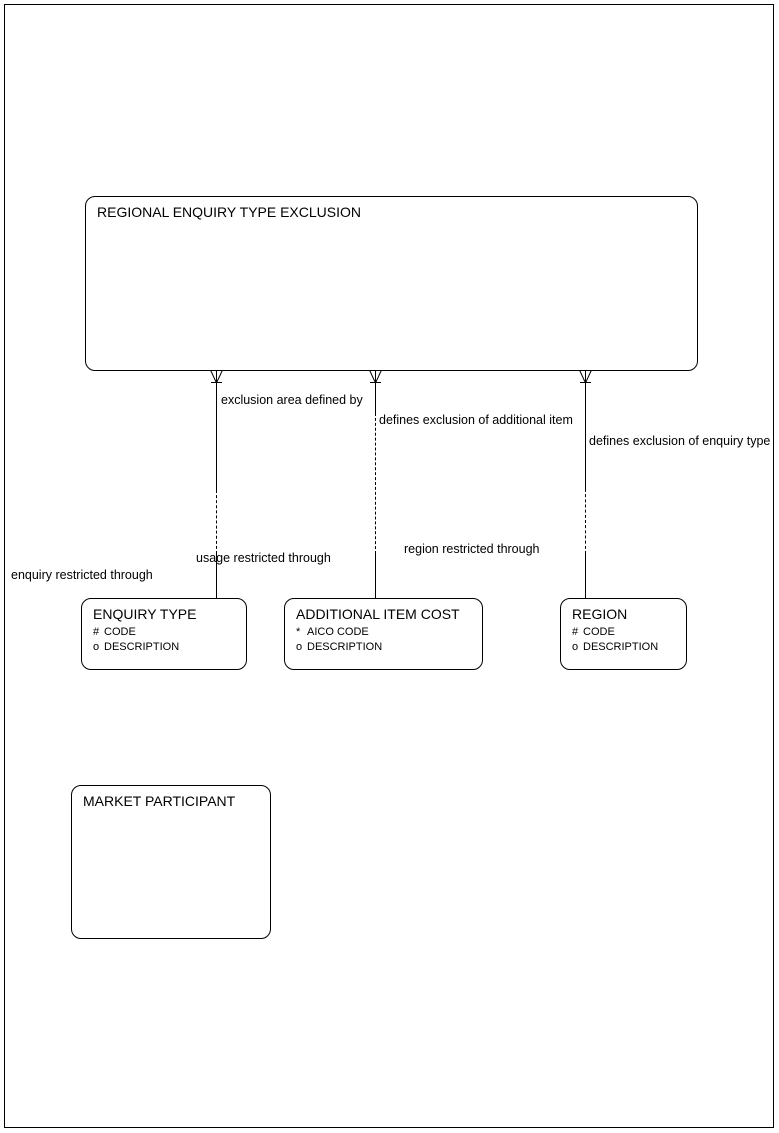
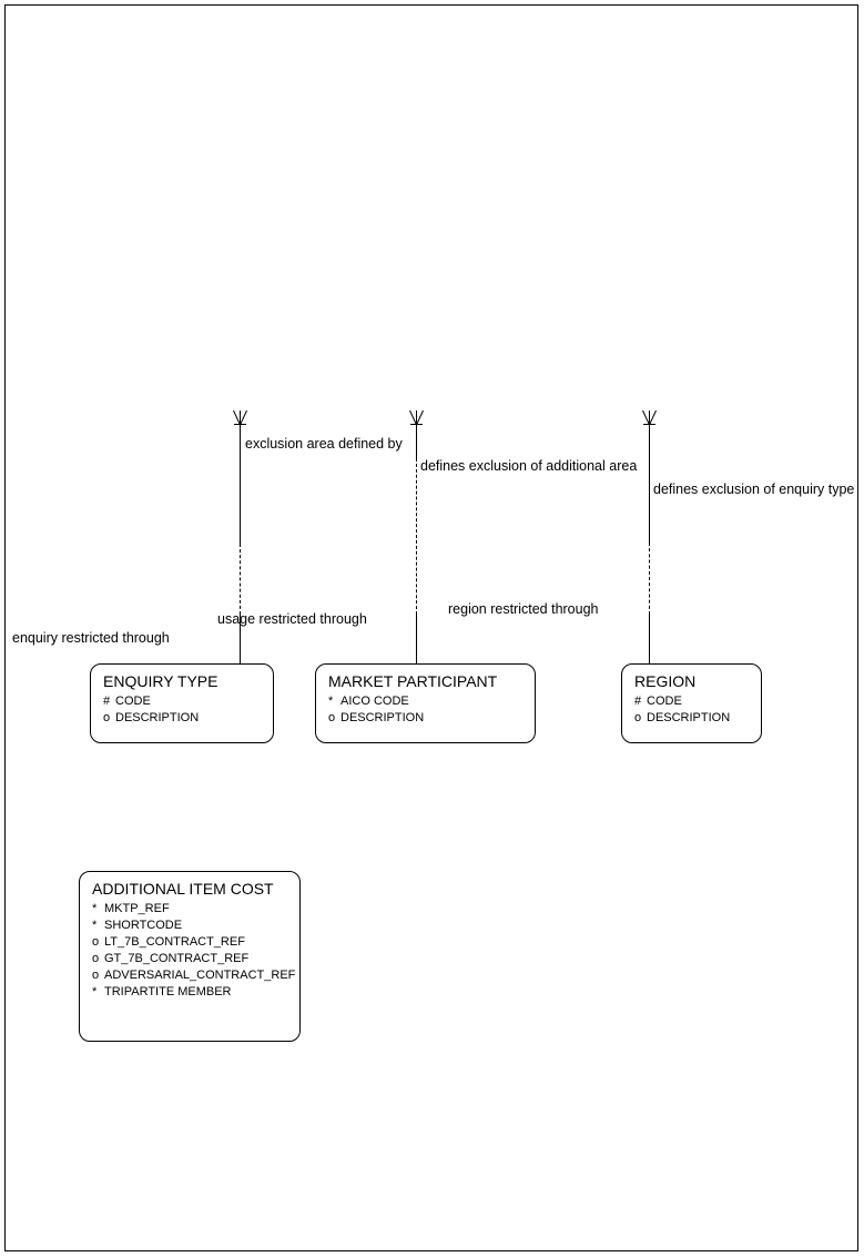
- REGIONAL ENQUIRY TYPE EXCLUSION
  exclusion area defined by
- defines exclusion of additional item
+ defines exclusion of additional area
  defines exclusion of enquiry type
  enquiry restricted through
  usage restricted through
  region restricted through
  ENQUIRY TYPE
  # CODE
  o DESCRIPTION
- ADDITIONAL ITEM COST
+ MARKET PARTICIPANT
  * AICO CODE
  o DESCRIPTION
  REGION
  # CODE
  o DESCRIPTION
- MARKET PARTICIPANT
+ ADDITIONAL ITEM COST
+ * MKTP_REF
+ * SHORTCODE
+ o LT_7B_CONTRACT_REF
+ o GT_7B_CONTRACT_REF
+ o ADVERSARIAL_CONTRACT_REF
+ * TRIPARTITE MEMBER
